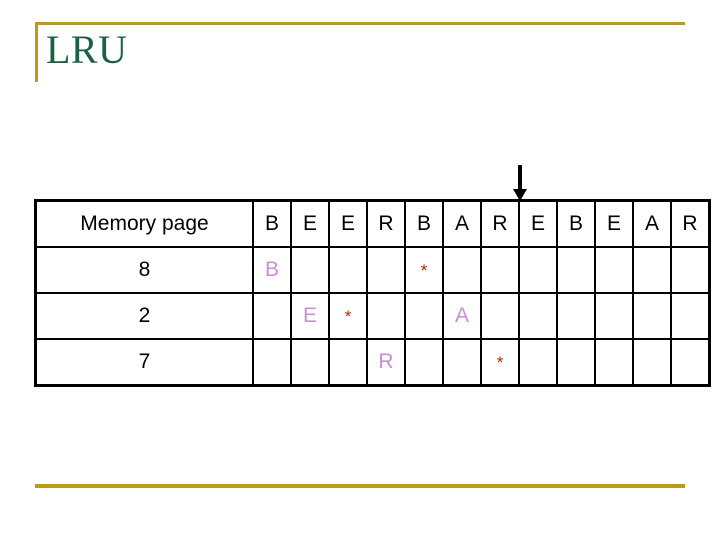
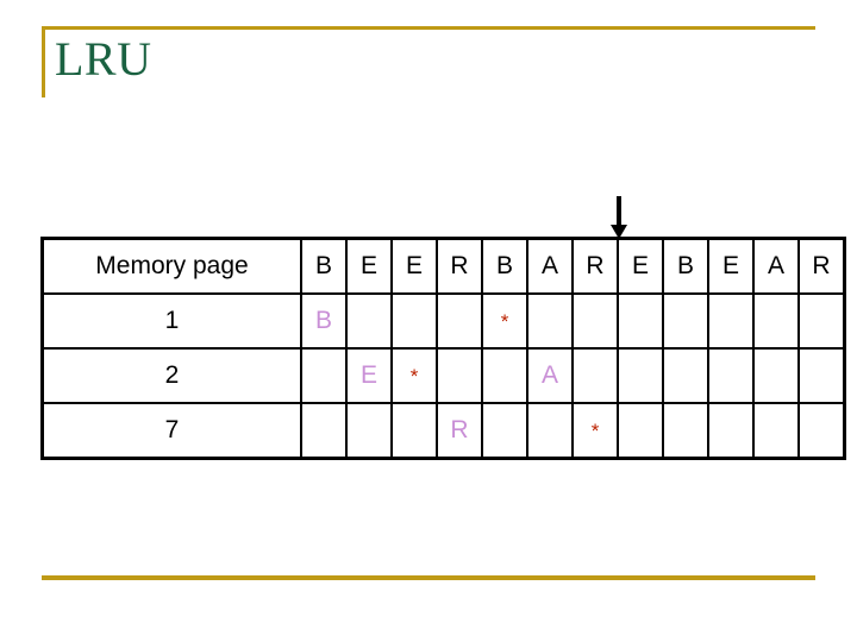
  LRU
  Memory page	B	E	E	R	B	A	R	E	B	E	A	R
- 8	B				*
+ 1	B				*
  2		E	*			A
  7				R			*
